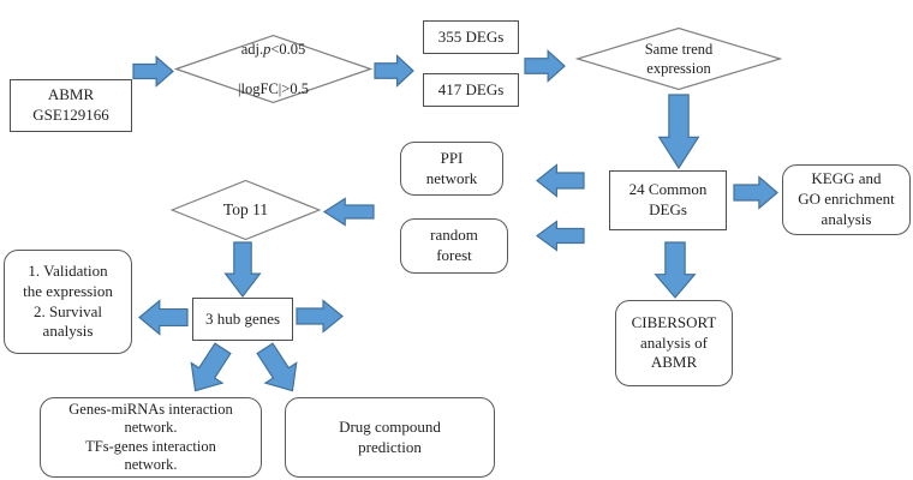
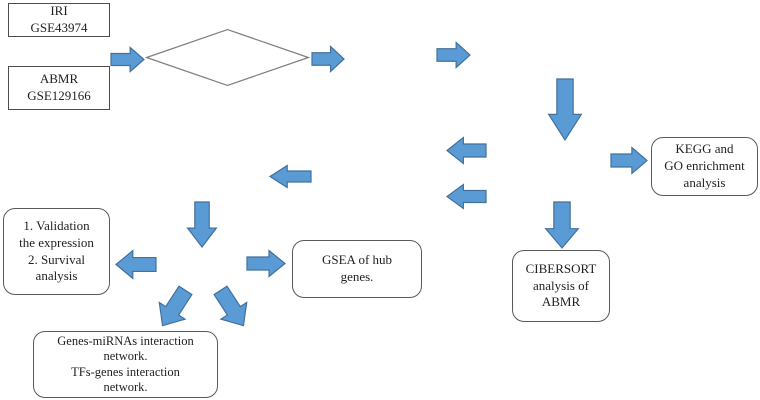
+ IRI
+ GSE43974
  ABMR
  GSE129166
- 355 DEGs
- 417 DEGs
- 24 Common
- DEGs
- 3 hub genes
- PPI
- network
- random
- forest
  KEGG and
  GO enrichment
  analysis
  CIBERSORT
  analysis of
  ABMR
  1. Validation
  the expression
  2. Survival
  analysis
+ GSEA of hub
+ genes.
  Genes-miRNAs interaction
  network.
  TFs-genes interaction
  network.
- Drug compound
- prediction
- adj.p<0.05
- |logFC|>0.5
- Same trend
- expression
- Top 11
